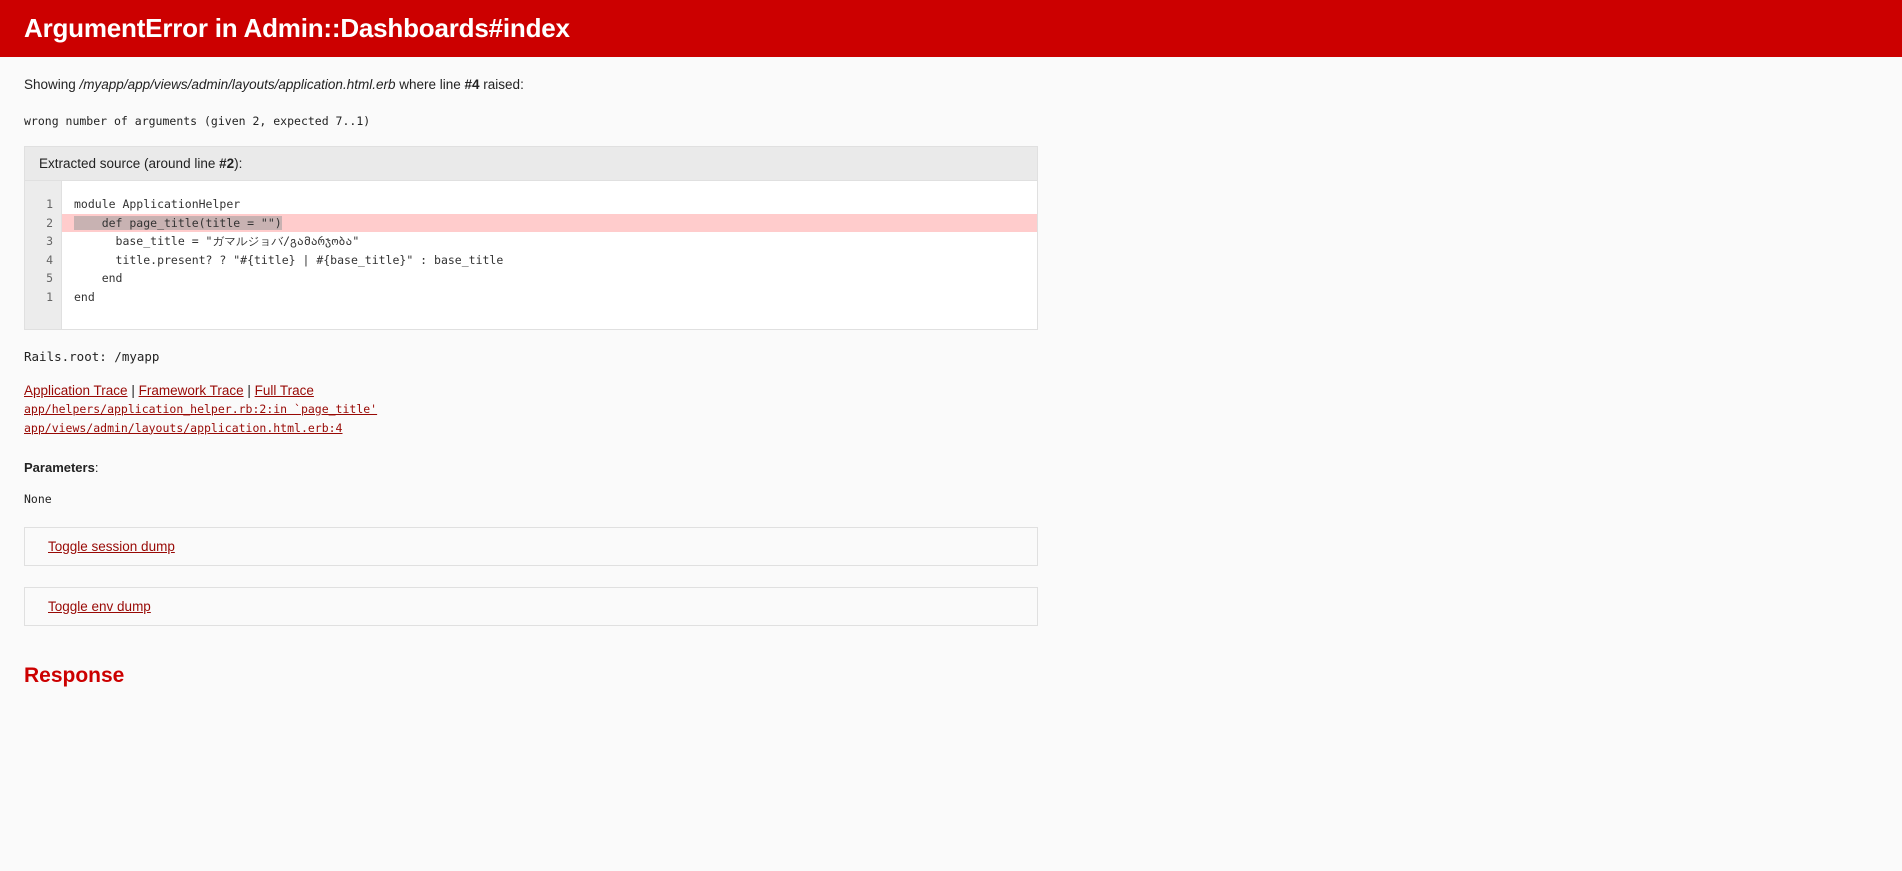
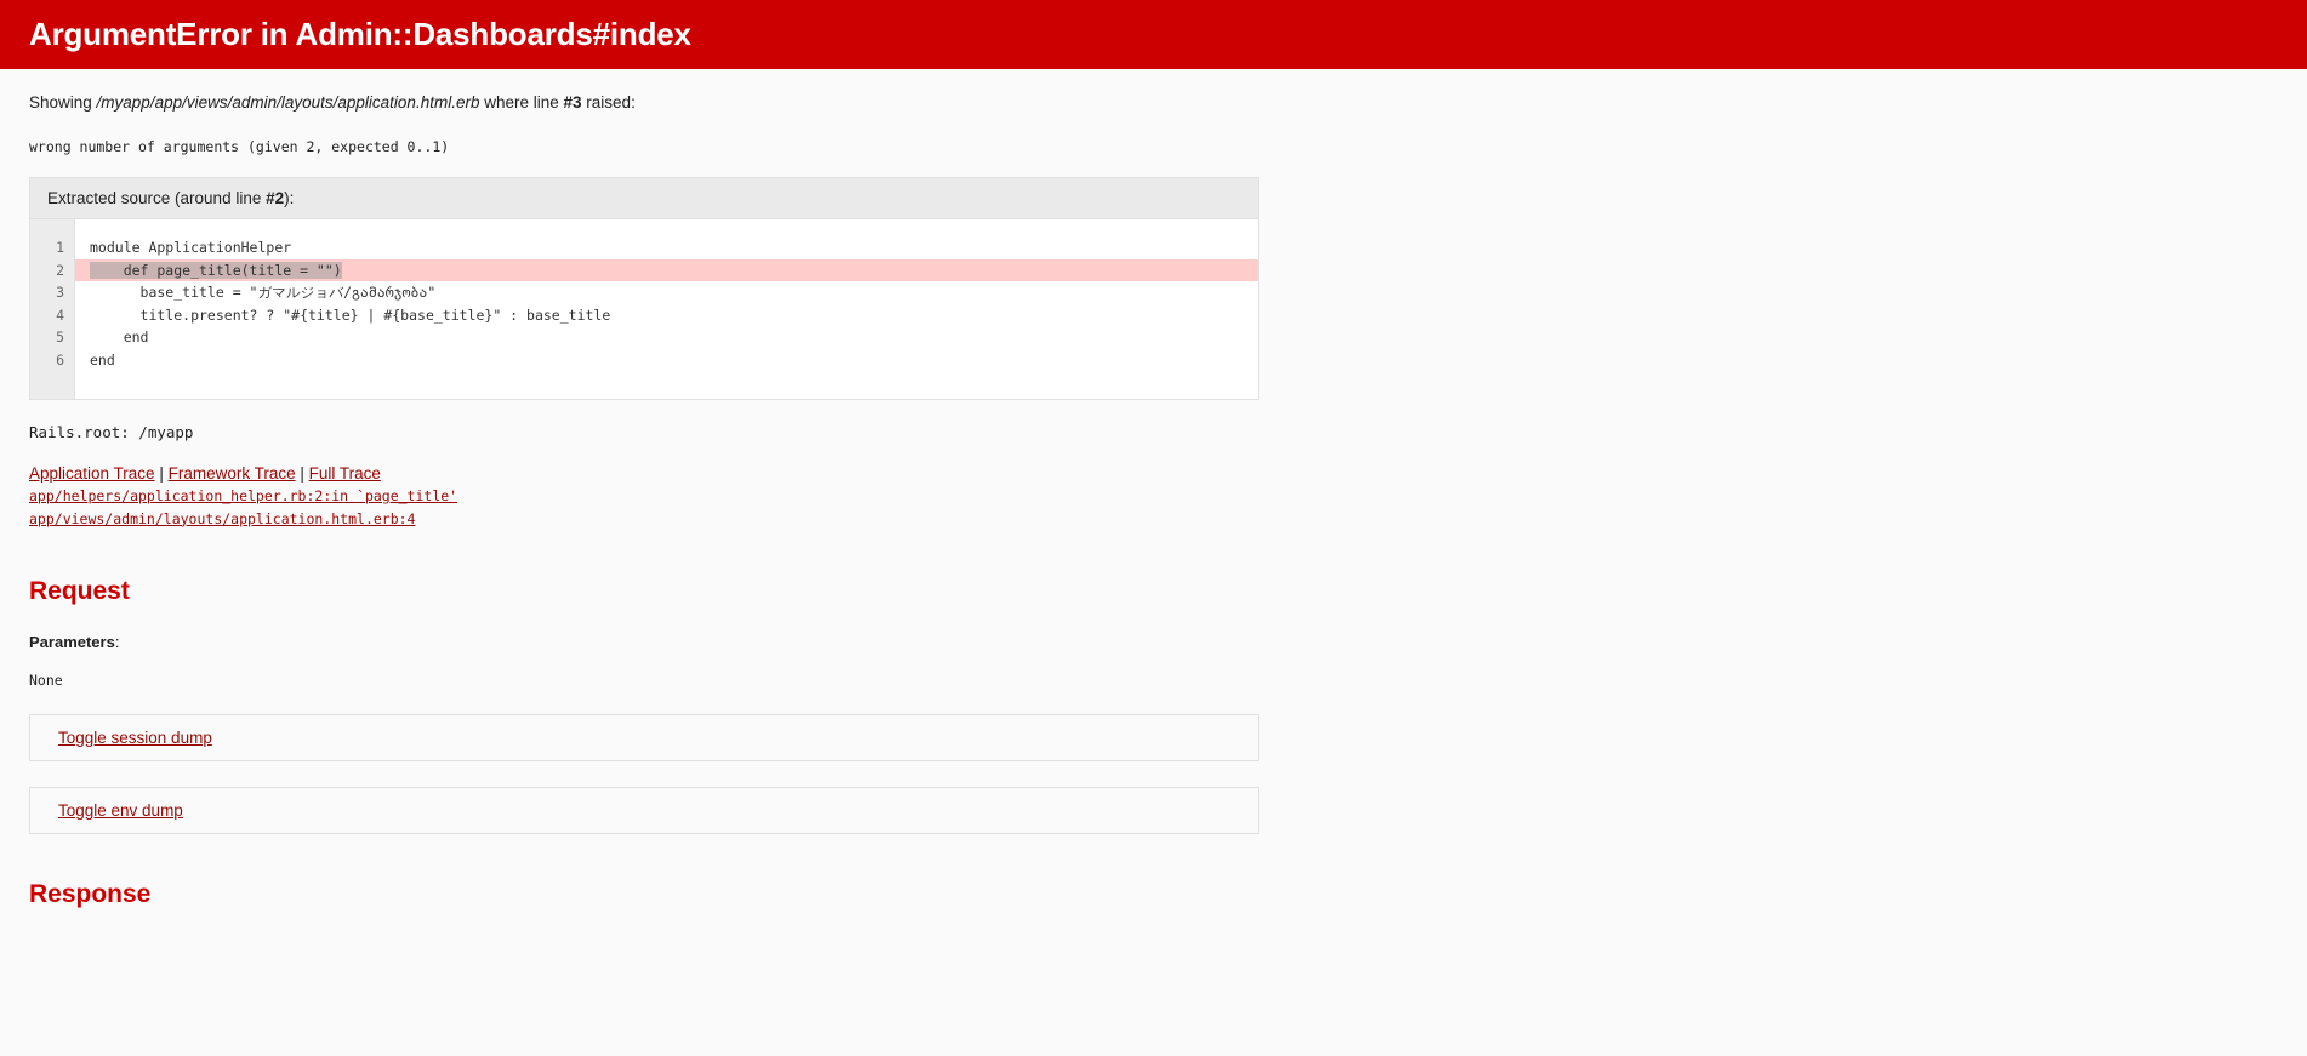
  ArgumentError in Admin::Dashboards#index
- Showing /myapp/app/views/admin/layouts/application.html.erb where line #4 raised:
+ Showing /myapp/app/views/admin/layouts/application.html.erb where line #3 raised:
- wrong number of arguments (given 2, expected 7..1)
+ wrong number of arguments (given 2, expected 0..1)
  Extracted source (around line #2):
- 1 2 3 4 5 1	module ApplicationHelper def page_title(title = "") base_title = "ガマルジョバ/გამარჯობა" title.present? ? "#{title} | #{base_title}" : base_title end end
+ 1 2 3 4 5 6	module ApplicationHelper def page_title(title = "") base_title = "ガマルジョバ/გამარჯობა" title.present? ? "#{title} | #{base_title}" : base_title end end
  Rails.root: /myapp
  Application Trace | Framework Trace | Full Trace
  app/helpers/application_helper.rb:2:in `page_title'
  app/views/admin/layouts/application.html.erb:4
+ Request
  Parameters:
  None
  Toggle session dump
  Toggle env dump
  Response
